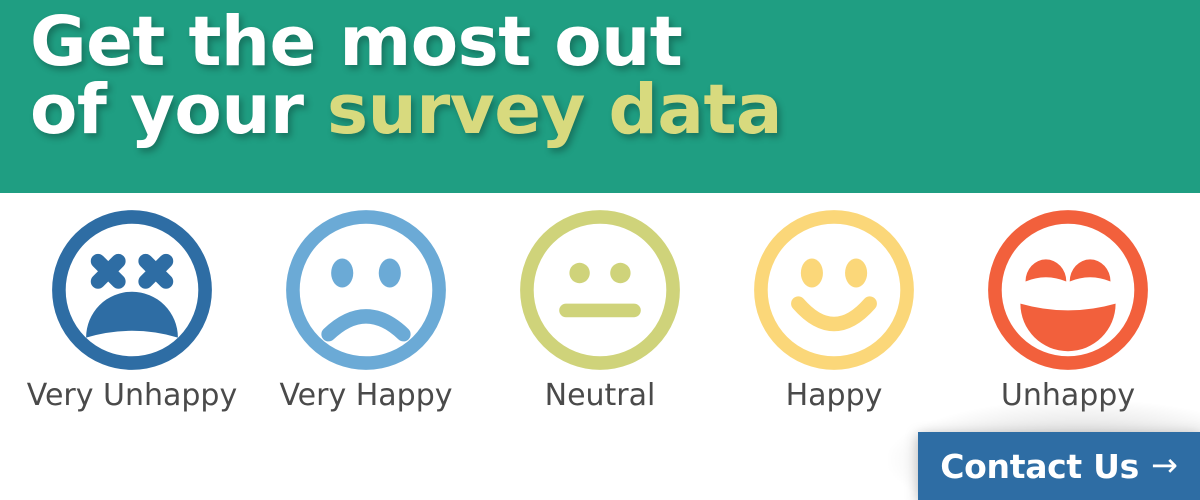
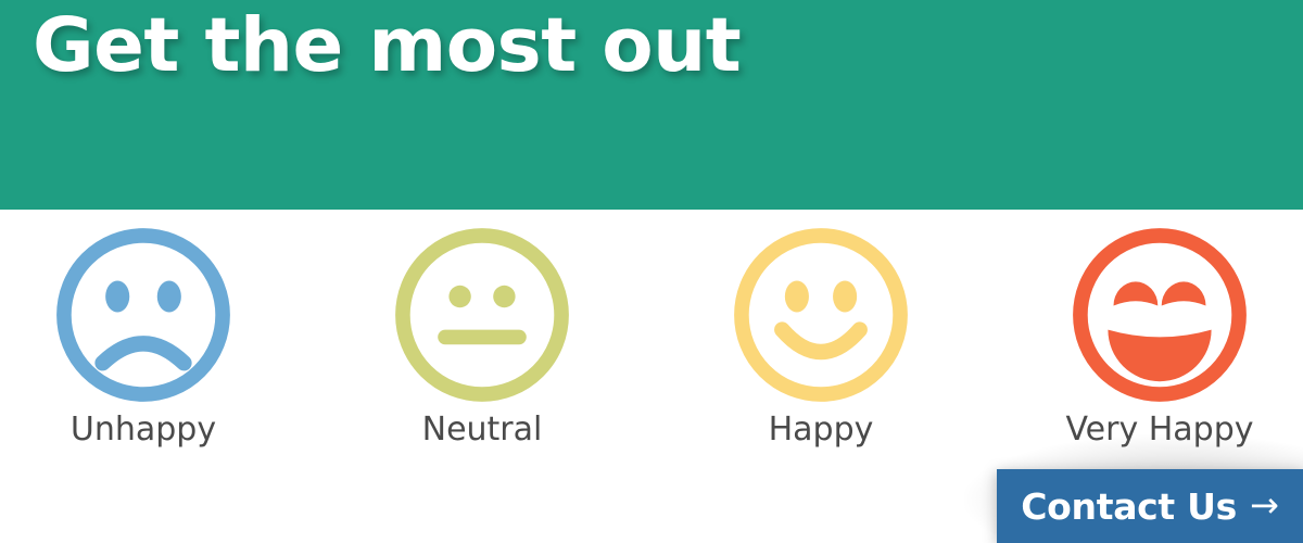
  Get the most out
- of your survey data
- Very Unhappy
- Very Happy
+ Unhappy
  Neutral
  Happy
- Unhappy
+ Very Happy
  Contact Us
  →
